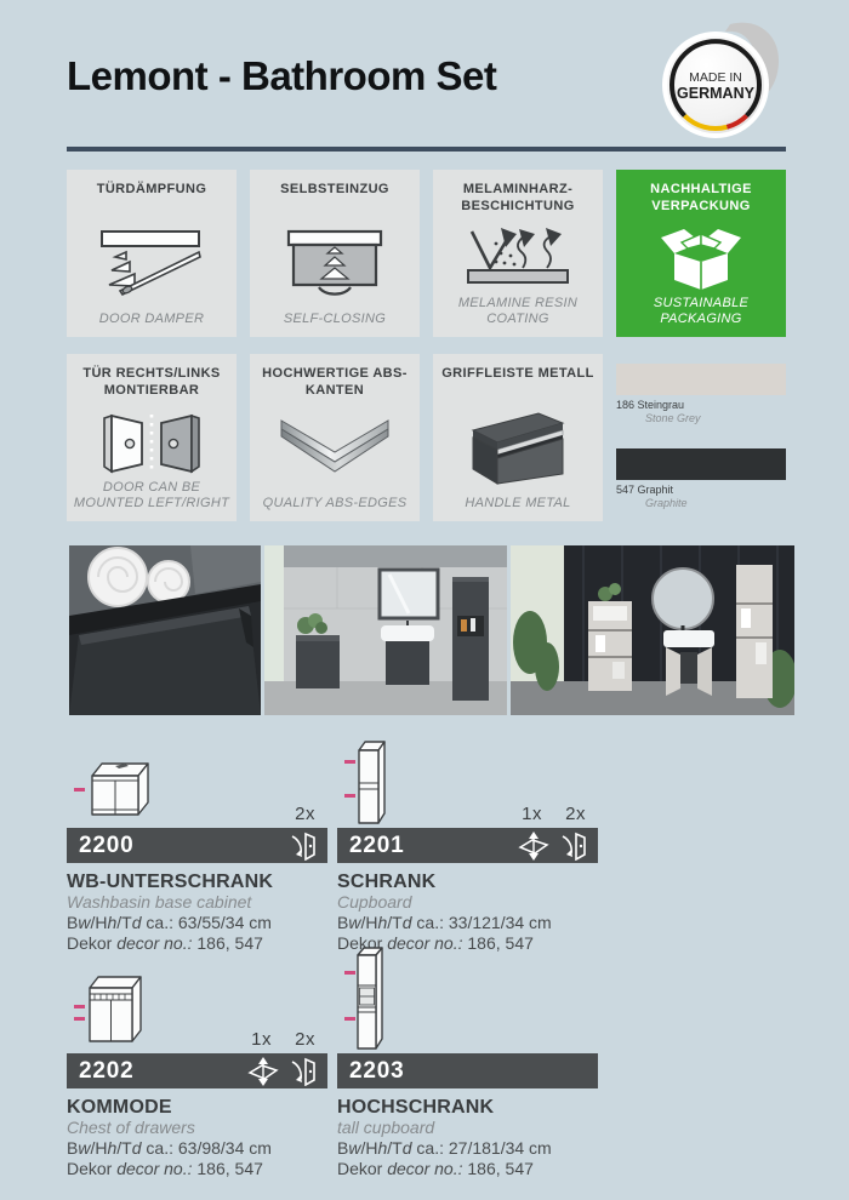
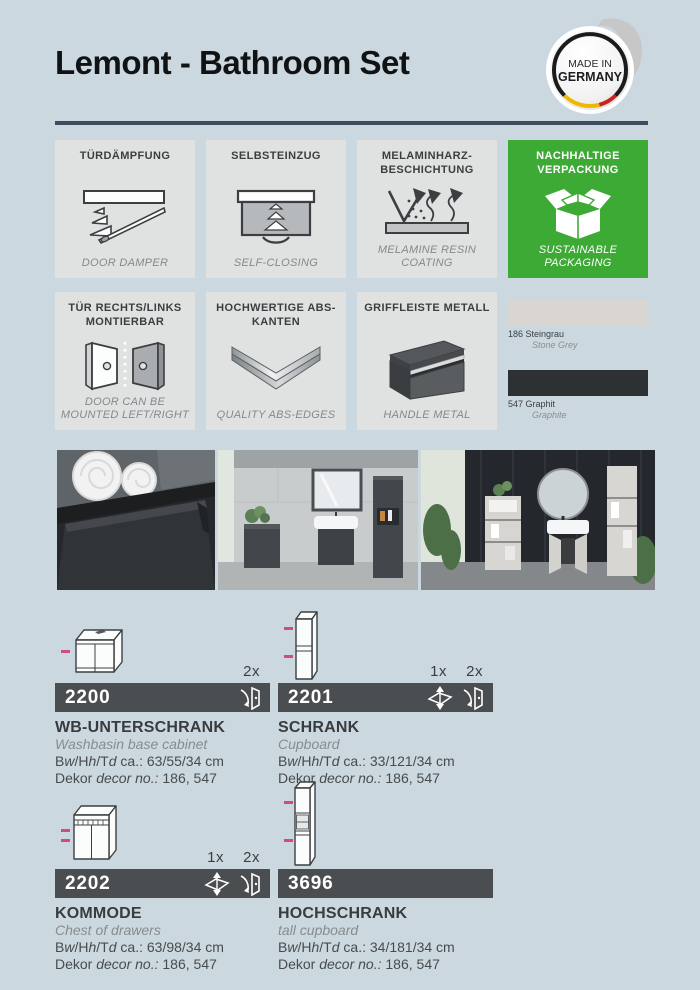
  Lemont - Bathroom Set
  MADE IN
  GERMANY
  TÜRDÄMPFUNG
  DOOR DAMPER
  SELBSTEINZUG
  SELF-CLOSING
  MELAMINHARZ-BESCHICHTUNG
  MELAMINE RESIN COATING
  NACHHALTIGE VERPACKUNG
  SUSTAINABLE PACKAGING
  TÜR RECHTS/LINKS MONTIERBAR
  DOOR CAN BE MOUNTED LEFT/RIGHT
  HOCHWERTIGE ABS-KANTEN
  QUALITY ABS-EDGES
  GRIFFLEISTE METALL
  HANDLE METAL
  186 Steingrau
  Stone Grey
  547 Graphit
  Graphite
  2x
  2200
  WB-UNTERSCHRANK
  Washbasin base cabinet
  Bw/Hh/Td ca.: 63/55/34 cm
  Dekor decor no.: 186, 547
  1x
  2x
  2201
  SCHRANK
  Cupboard
  Bw/Hh/Td ca.: 33/121/34 cm
  Dekor decor no.: 186, 547
  1x
  2x
  2202
  KOMMODE
  Chest of drawers
  Bw/Hh/Td ca.: 63/98/34 cm
  Dekor decor no.: 186, 547
- 2203
+ 3696
  HOCHSCHRANK
  tall cupboard
- Bw/Hh/Td ca.: 27/181/34 cm
+ Bw/Hh/Td ca.: 34/181/34 cm
  Dekor decor no.: 186, 547
